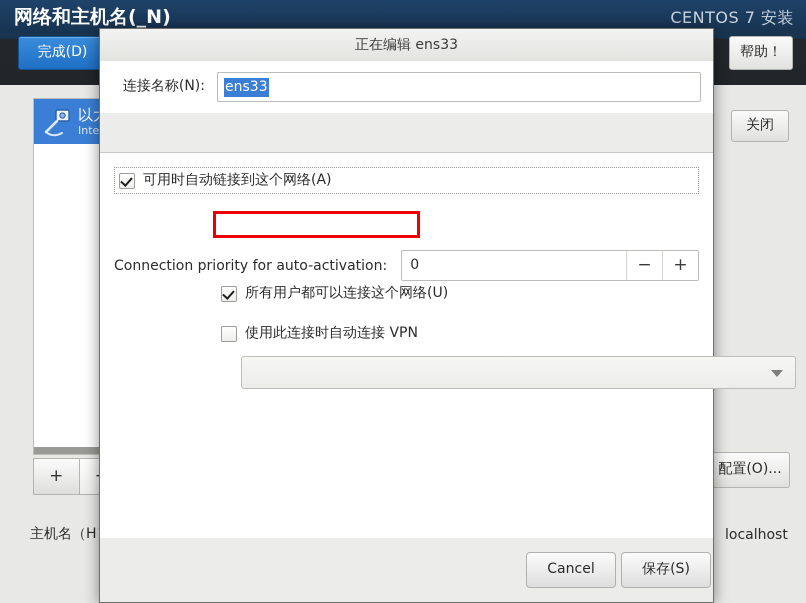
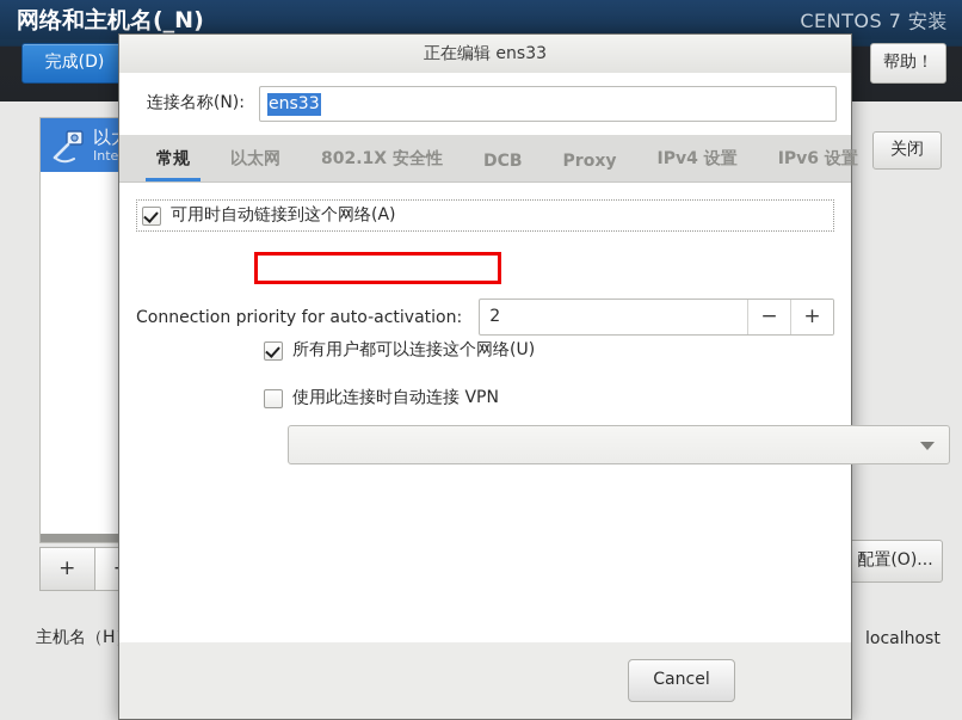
  网络和主机名(_N)
  CENTOS 7 安装
  完成(D)
  帮助！
  +
  关闭
  配置(O)...
  主机名（H
  localhost
  正在编辑 ens33
  连接名称(N):
  ens33
+ 常规
+ 以太网
+ 802.1X 安全性
+ DCB
+ Proxy
+ IPv4 设置
+ IPv6 设置
  可用时自动链接到这个网络(A)
  Connection priority for auto-activation:
- 0
+ 2
  −
  +
  所有用户都可以连接这个网络(U)
  使用此连接时自动连接 VPN
  Cancel
- 保存(S)
